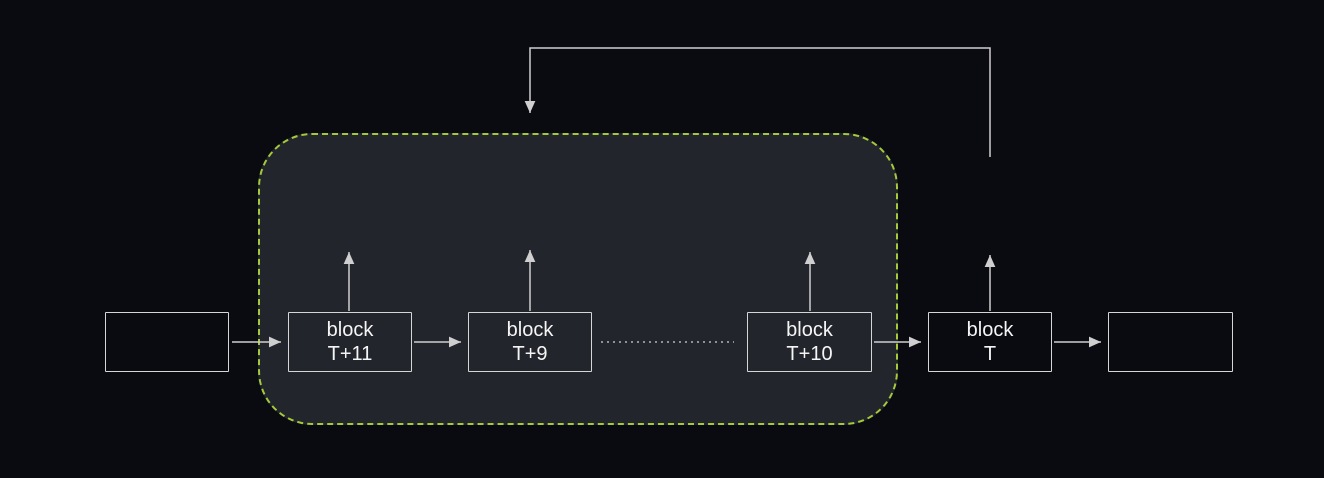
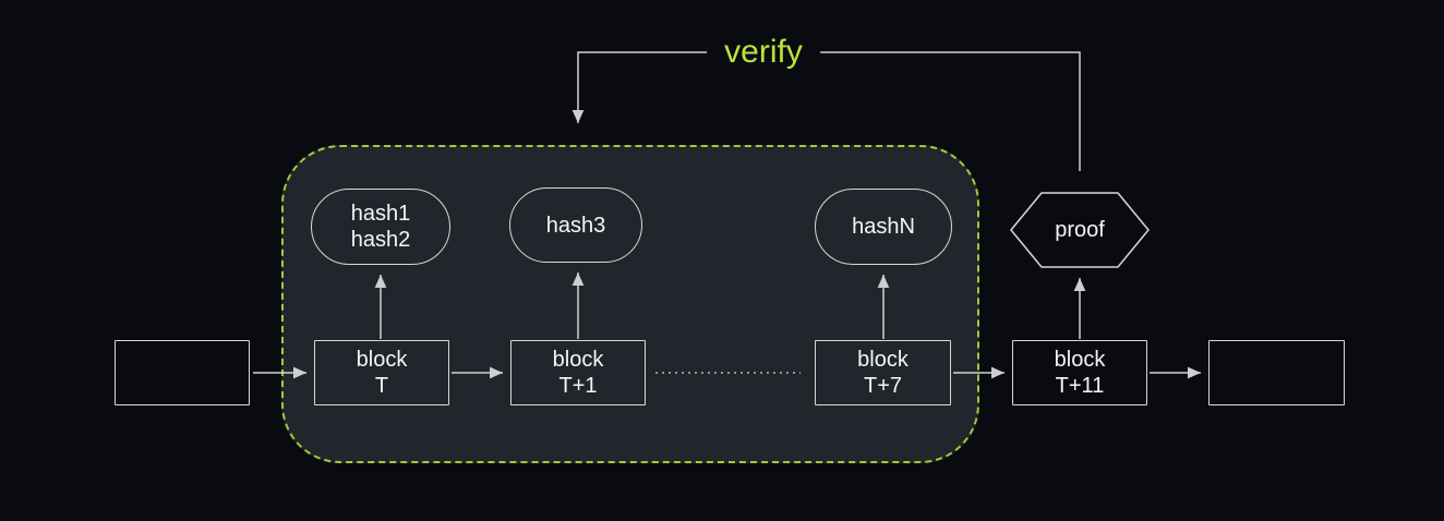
+ verify
+ hash1
+ hash2
+ hash3
+ hashN
+ proof
  block
- T+11
+ T
  block
- T+9
+ T+1
  block
- T+10
+ T+7
  block
- T
+ T+11
